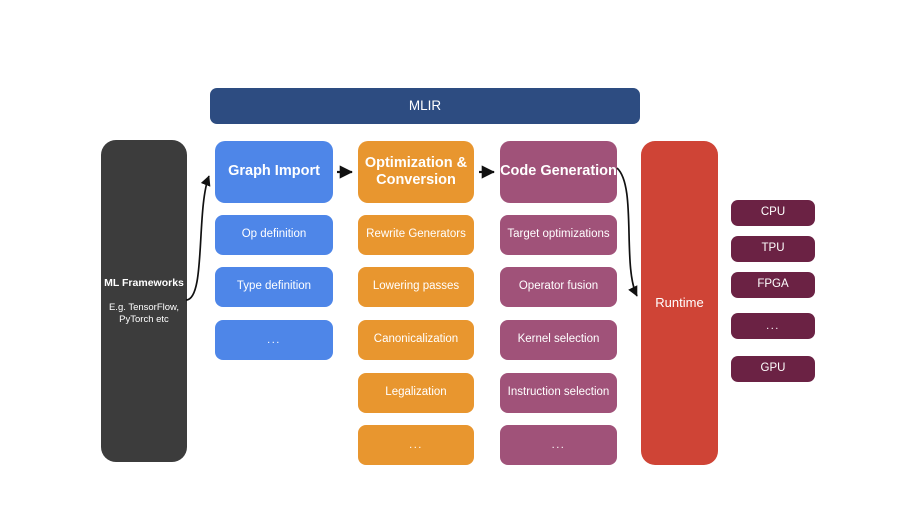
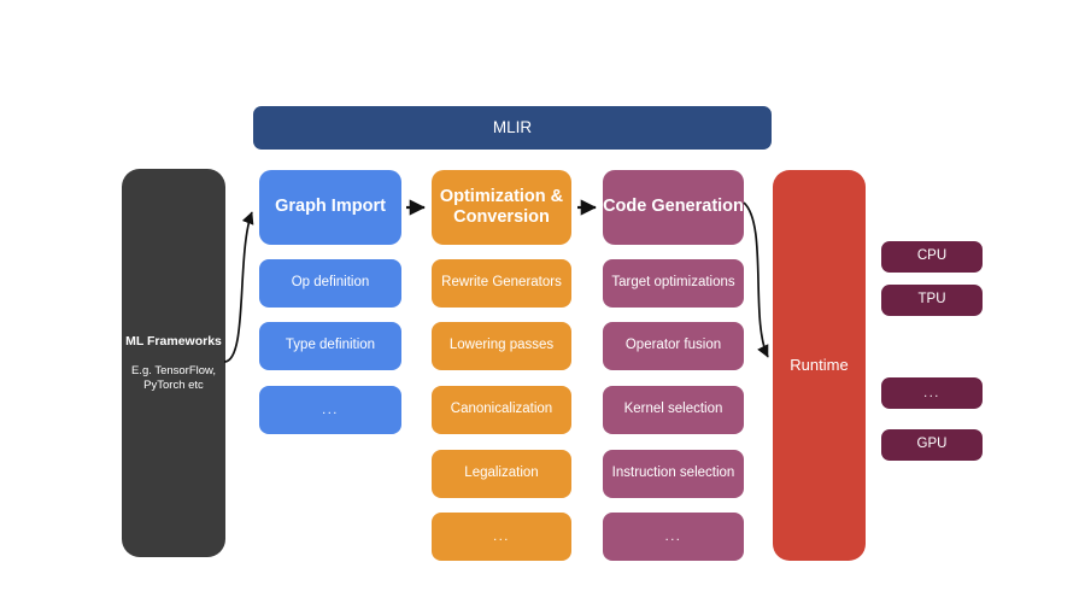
  MLIR
  ML Frameworks
  E.g. TensorFlow, PyTorch etc
  Graph Import
  Optimization & Conversion
  Code Generation
  Op definition
  Type definition
  ...
  Rewrite Generators
  Lowering passes
  Canonicalization
  Legalization
  ...
  Target optimizations
  Operator fusion
  Kernel selection
  Instruction selection
  ...
  Runtime
  CPU
  TPU
- FPGA
  ...
  GPU
